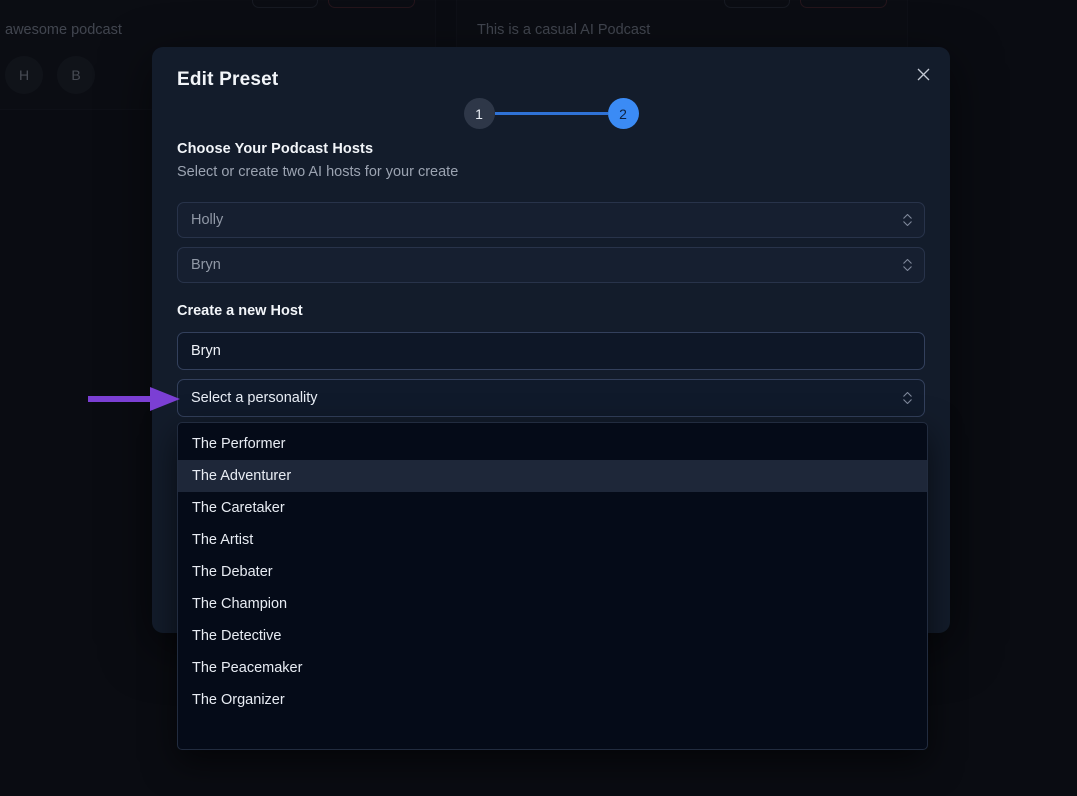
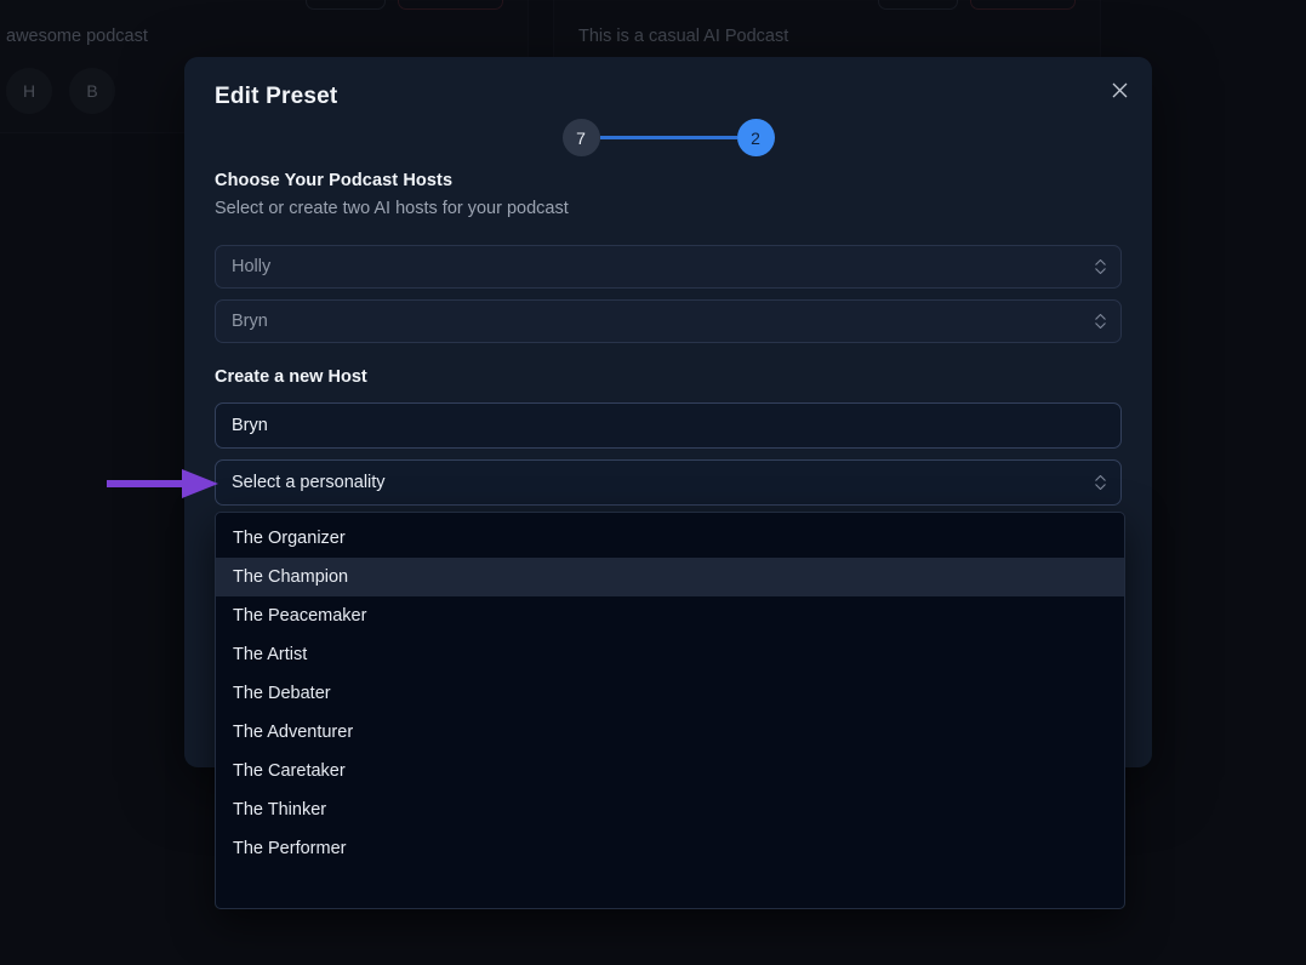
  awesome podcast
  H
  B
  This is a casual AI Podcast
  Edit Preset
- 1
+ 7
  2
  Choose Your Podcast Hosts
- Select or create two AI hosts for your create
+ Select or create two AI hosts for your podcast
  Holly
  Bryn
  Create a new Host
  Bryn
  Select a personality
- The Performer
+ The Organizer
- The Adventurer
+ The Champion
- The Caretaker
+ The Peacemaker
  The Artist
  The Debater
- The Champion
+ The Adventurer
- The Detective
- The Peacemaker
+ The Caretaker
+ The Thinker
- The Organizer
+ The Performer
